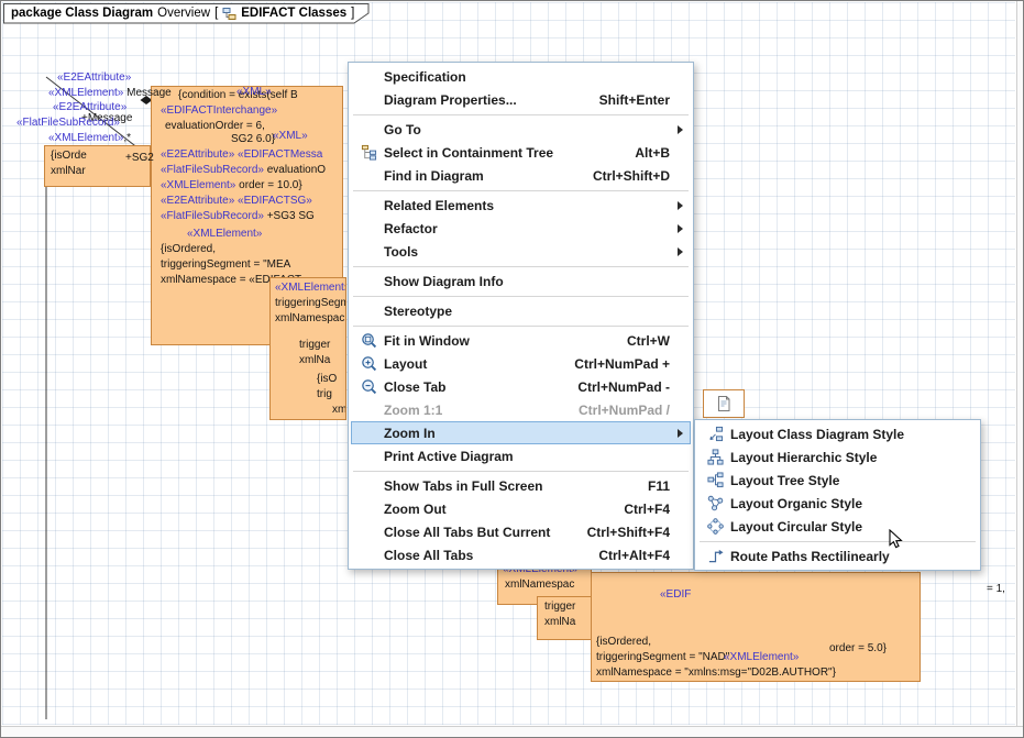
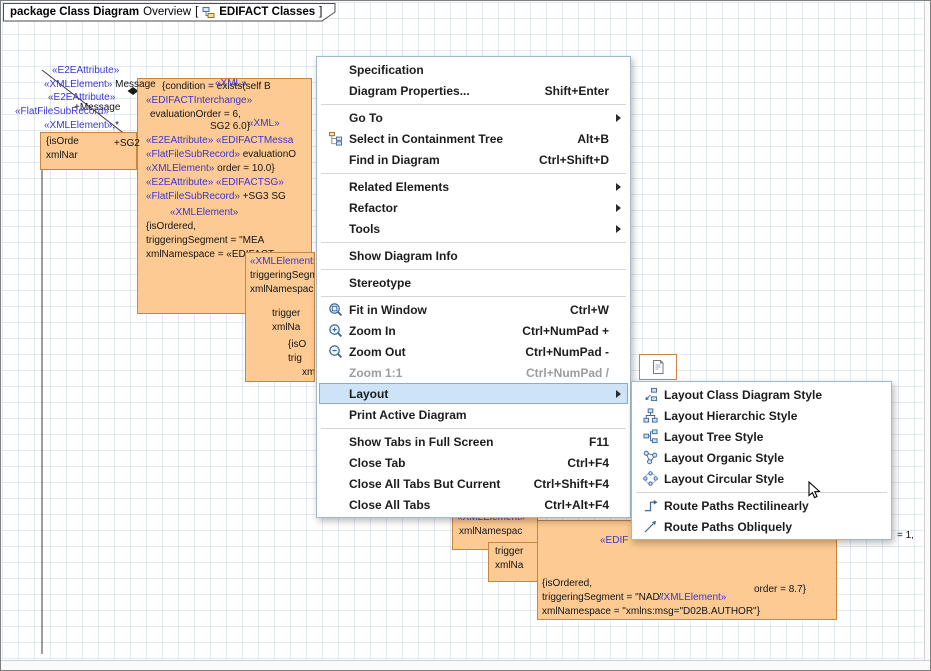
  {isOrde
  xmlNar
  {condition = exists(self B
  «EDIFACTInterchange»
  evaluationOrder = 6,
  SG2 6.0}
  «E2EAttribute» «EDIFACTMessa
  «FlatFileSubRecord» evaluationO
  «XMLElement» order = 10.0}
  «E2EAttribute» «EDIFACTSG»
  «FlatFileSubRecord» +SG3 SG
  «XMLElement»
  {isOrdered,
  triggeringSegment = "MEA
  xmlNamespace = «ED
  «XMLElement
  triggeringSegm
  xmlNamespac
  trigger
  xmlNa
  {isO
  trig
  xm
  xmlNamespac
  trigger
  xmlNa
  «EDIF
  {isOrdered,
  triggeringSegment = "NAD"
  «XMLElement»
  xmlNamespace = "xmlns:msg="D02B.AUTHOR"}
  «E2EAttribute»
  «XMLElement» Message
  «E2EAttribute»
  +Message
  «FlatFileSubRecord»
  «XMLElement»,*
  «XML»
  «XML»
  +SG2
- order = 5.0}
+ order = 8.7}
  = 1,
  package Class Diagram
  Overview
  [
  EDIFACT Classes
  ]
  Specification
  Diagram Properties...
  Shift+Enter
  Go To
  Select in Containment Tree
  Alt+B
  Find in Diagram
  Ctrl+Shift+D
  Related Elements
  Refactor
  Tools
  Show Diagram Info
  Stereotype
  Fit in Window
  Ctrl+W
- Layout
+ Zoom In
  Ctrl+NumPad +
- Close Tab
+ Zoom Out
  Ctrl+NumPad -
  Zoom 1:1
  Ctrl+NumPad /
- Zoom In
+ Layout
  Print Active Diagram
  Show Tabs in Full Screen
  F11
- Zoom Out
+ Close Tab
  Ctrl+F4
  Close All Tabs But Current
  Ctrl+Shift+F4
  Close All Tabs
  Ctrl+Alt+F4
  Layout Class Diagram Style
  Layout Hierarchic Style
  Layout Tree Style
  Layout Organic Style
  Layout Circular Style
  Route Paths Rectilinearly
+ Route Paths Obliquely
